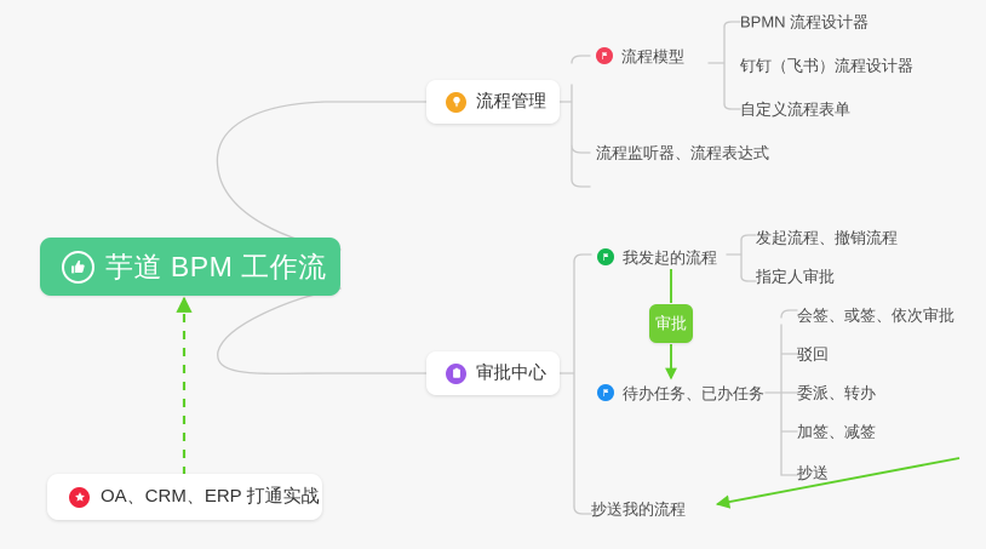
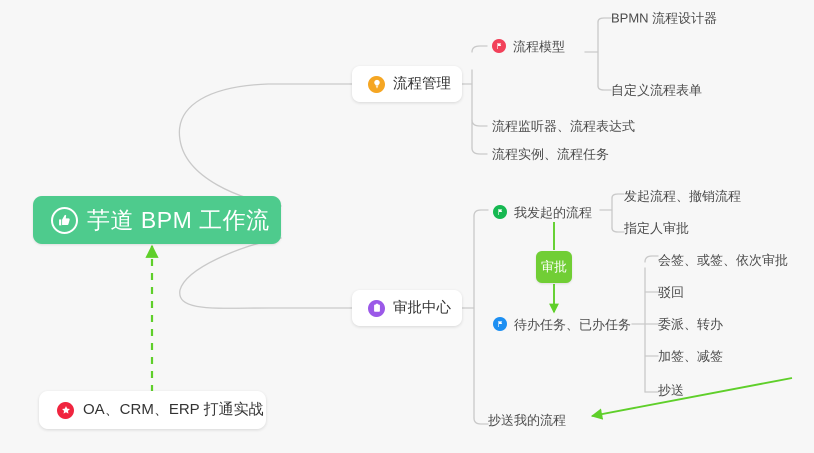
  芋道 BPM 工作流
  流程管理
  审批中心
  流程模型
  BPMN 流程设计器
- 钉钉（飞书）流程设计器
  自定义流程表单
  流程监听器、流程表达式
+ 流程实例、流程任务
  我发起的流程
  发起流程、撤销流程
  指定人审批
  待办任务、已办任务
  会签、或签、依次审批
  驳回
  委派、转办
  加签、减签
  抄送
  抄送我的流程
  审批
  OA、CRM、ERP 打通实战
